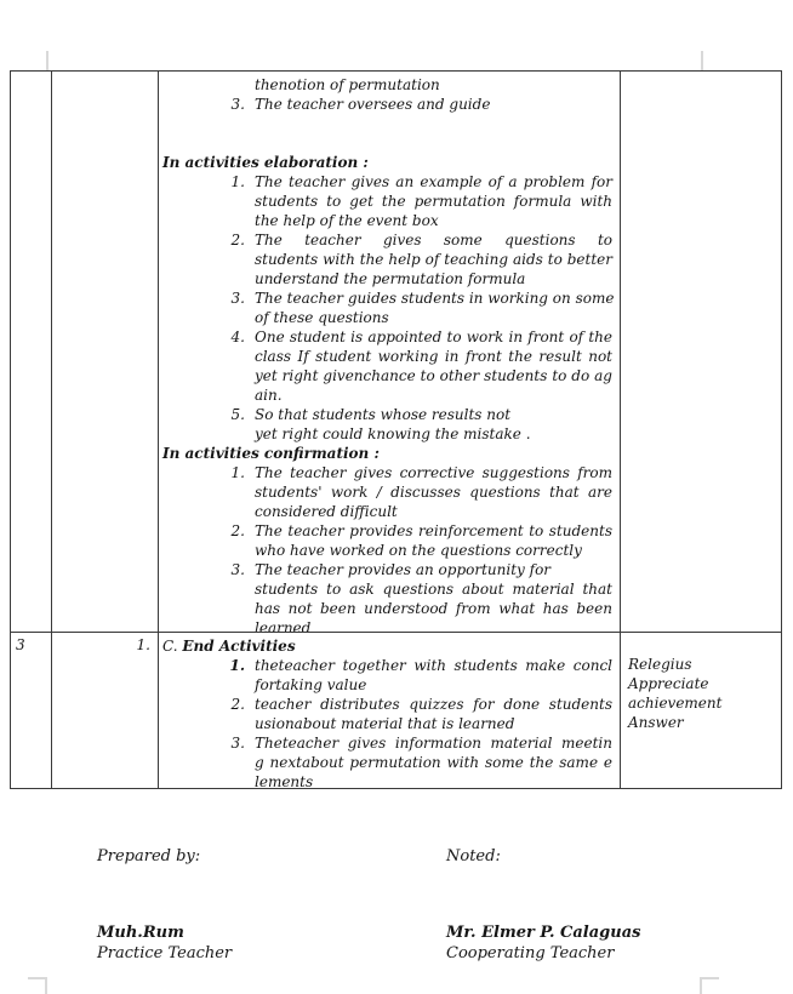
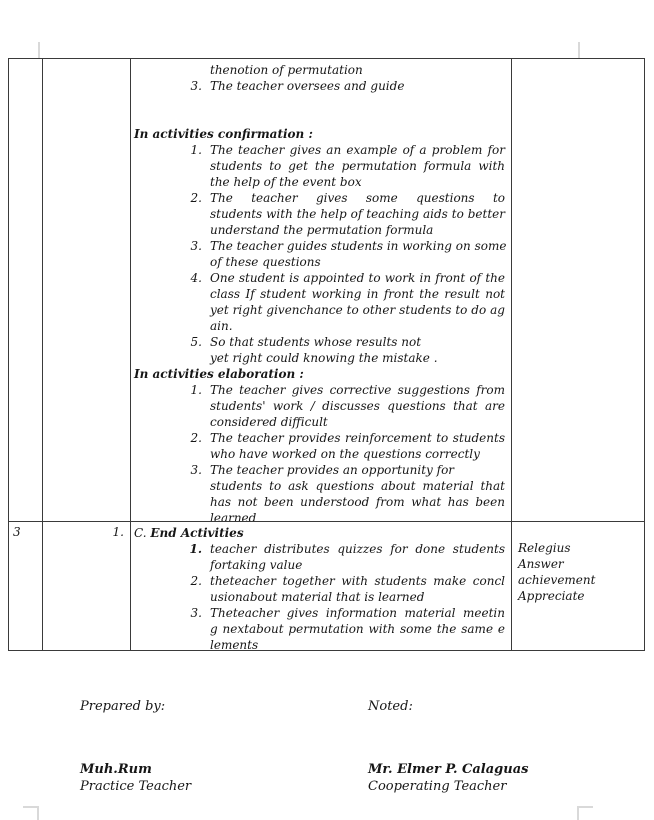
  thenotion of permutation
  3.
  The teacher oversees and guide
- In activities elaboration :
+ In activities confirmation :
  1.
  The teacher gives an example of a problem for
  students to get the permutation formula with
  the help of the event box
  2.
  The teacher gives some questions to
  students with the help of teaching aids to better
  understand the permutation formula
  3.
  The teacher guides students in working on some
  of these questions
  4.
  One student is appointed to work in front of the
  class If student working in front the result not
  yet right givenchance to other students to do ag
  ain.
  5.
  So that students whose results not
  yet right could knowing the mistake .
- In activities confirmation :
+ In activities elaboration :
  1.
  The teacher gives corrective suggestions from
  students' work / discusses questions that are
  considered difficult
  2.
  The teacher provides reinforcement to students
  who have worked on the questions correctly
  3.
  The teacher provides an opportunity for
  students to ask questions about material that
  has not been understood from what has been
  learned
  3
  1.
  C. End Activities
  1.
- theteacher together with students make concl
+ teacher distributes quizzes for done students
  fortaking value
  2.
- teacher distributes quizzes for done students
+ theteacher together with students make concl
  usionabout material that is learned
  3.
  Theteacher gives information material meetin
  g nextabout permutation with some the same e
  lements
  Relegius
- Appreciate
+ Answer
  achievement
- Answer
+ Appreciate
  Prepared by:
  Noted:
  Muh.Rum
  Practice Teacher
  Mr. Elmer P. Calaguas
  Cooperating Teacher
